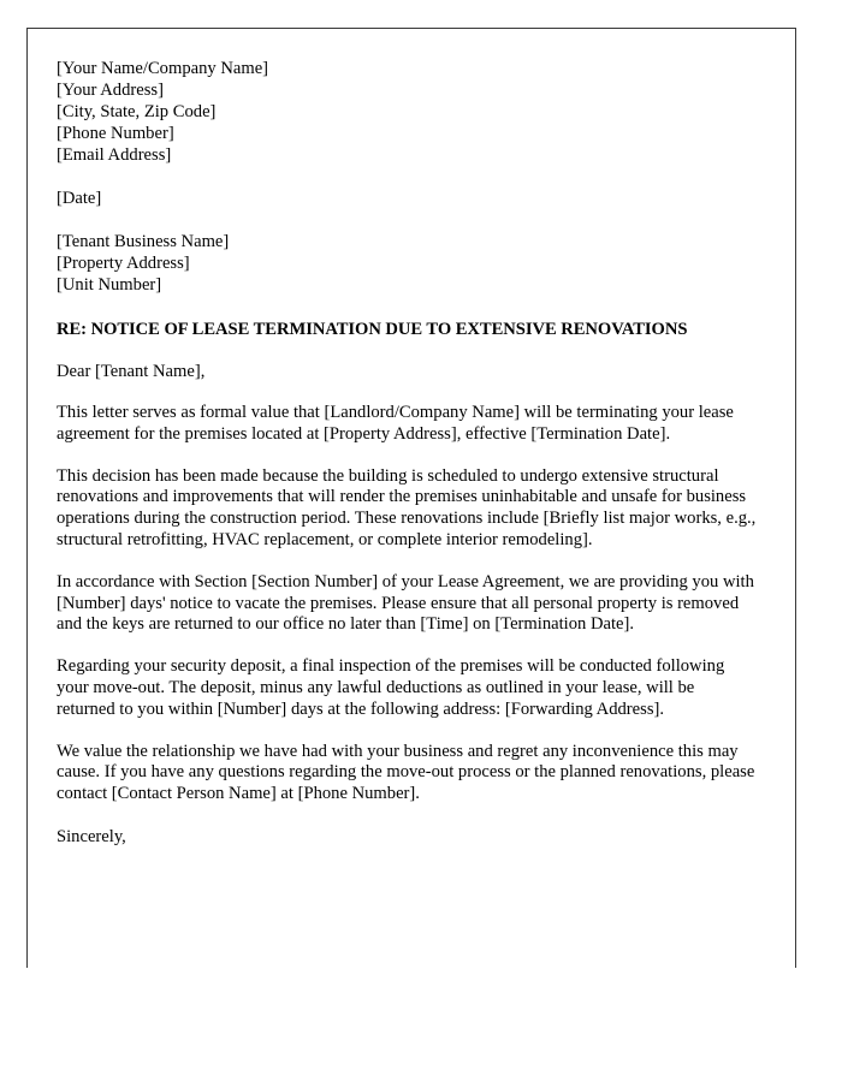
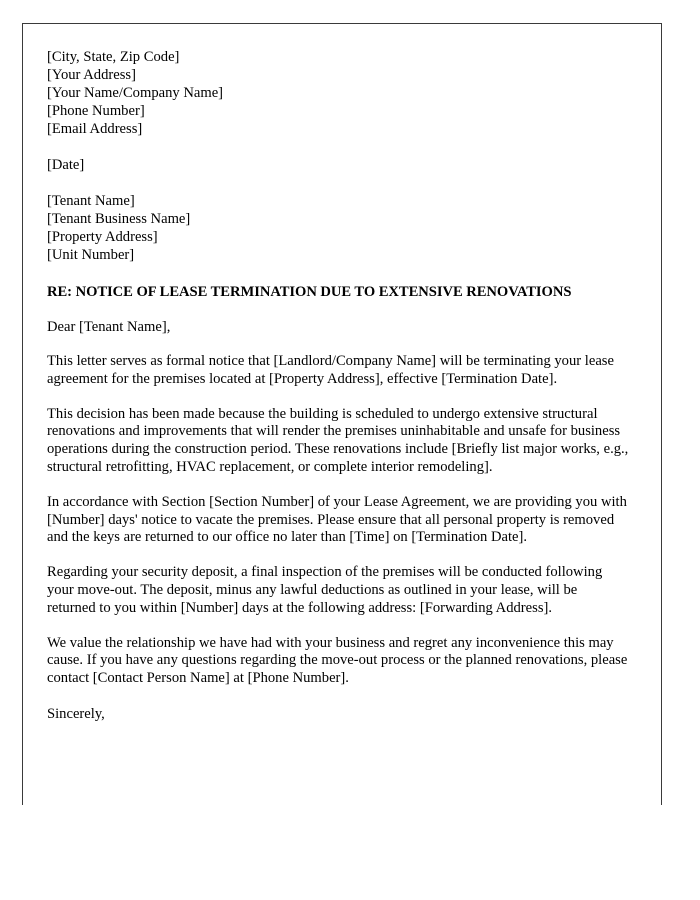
- [Your Name/Company Name]
+ [City, State, Zip Code]
  [Your Address]
- [City, State, Zip Code]
+ [Your Name/Company Name]
  [Phone Number]
  [Email Address]
  [Date]
+ [Tenant Name]
  [Tenant Business Name]
  [Property Address]
  [Unit Number]
  RE: NOTICE OF LEASE TERMINATION DUE TO EXTENSIVE RENOVATIONS
  Dear [Tenant Name],
- This letter serves as formal value that [Landlord/Company Name] will be terminating your lease agreement for the premises located at [Property Address], effective [Termination Date].
+ This letter serves as formal notice that [Landlord/Company Name] will be terminating your lease agreement for the premises located at [Property Address], effective [Termination Date].
  This decision has been made because the building is scheduled to undergo extensive structural renovations and improvements that will render the premises uninhabitable and unsafe for business operations during the construction period. These renovations include [Briefly list major works, e.g., structural retrofitting, HVAC replacement, or complete interior remodeling].
  In accordance with Section [Section Number] of your Lease Agreement, we are providing you with [Number] days' notice to vacate the premises. Please ensure that all personal property is removed and the keys are returned to our office no later than [Time] on [Termination Date].
  Regarding your security deposit, a final inspection of the premises will be conducted following your move-out. The deposit, minus any lawful deductions as outlined in your lease, will be returned to you within [Number] days at the following address: [Forwarding Address].
  We value the relationship we have had with your business and regret any inconvenience this may cause. If you have any questions regarding the move-out process or the planned renovations, please contact [Contact Person Name] at [Phone Number].
  Sincerely,
